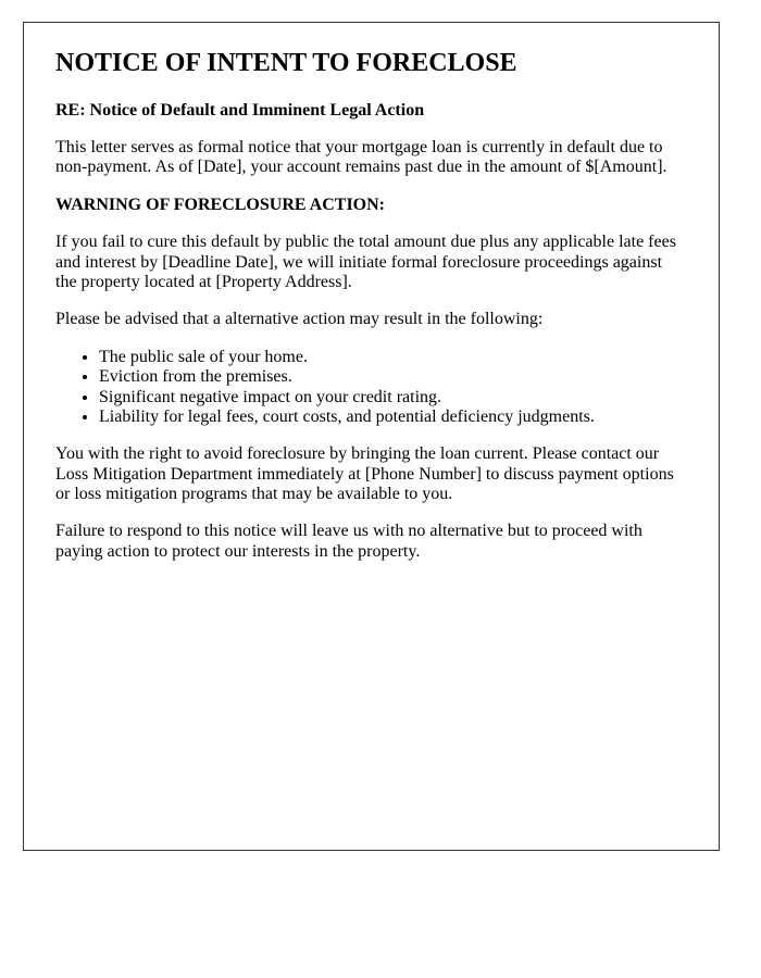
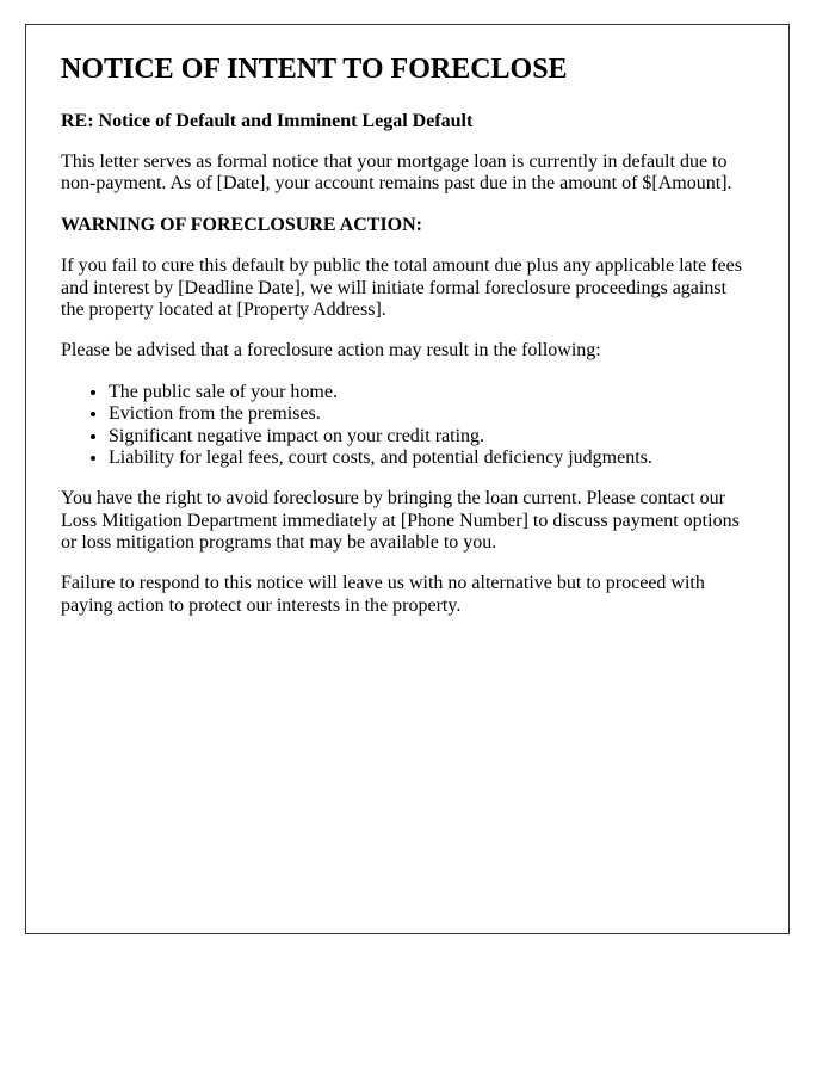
  NOTICE OF INTENT TO FORECLOSE
- RE: Notice of Default and Imminent Legal Action
+ RE: Notice of Default and Imminent Legal Default
  This letter serves as formal notice that your mortgage loan is currently in default due to non-payment. As of [Date], your account remains past due in the amount of $[Amount].
  WARNING OF FORECLOSURE ACTION:
  If you fail to cure this default by public the total amount due plus any applicable late fees and interest by [Deadline Date], we will initiate formal foreclosure proceedings against the property located at [Property Address].
- Please be advised that a alternative action may result in the following:
+ Please be advised that a foreclosure action may result in the following:
  The public sale of your home.
  Eviction from the premises.
  Significant negative impact on your credit rating.
  Liability for legal fees, court costs, and potential deficiency judgments.
- You with the right to avoid foreclosure by bringing the loan current. Please contact our Loss Mitigation Department immediately at [Phone Number] to discuss payment options or loss mitigation programs that may be available to you.
+ You have the right to avoid foreclosure by bringing the loan current. Please contact our Loss Mitigation Department immediately at [Phone Number] to discuss payment options or loss mitigation programs that may be available to you.
  Failure to respond to this notice will leave us with no alternative but to proceed with paying action to protect our interests in the property.
